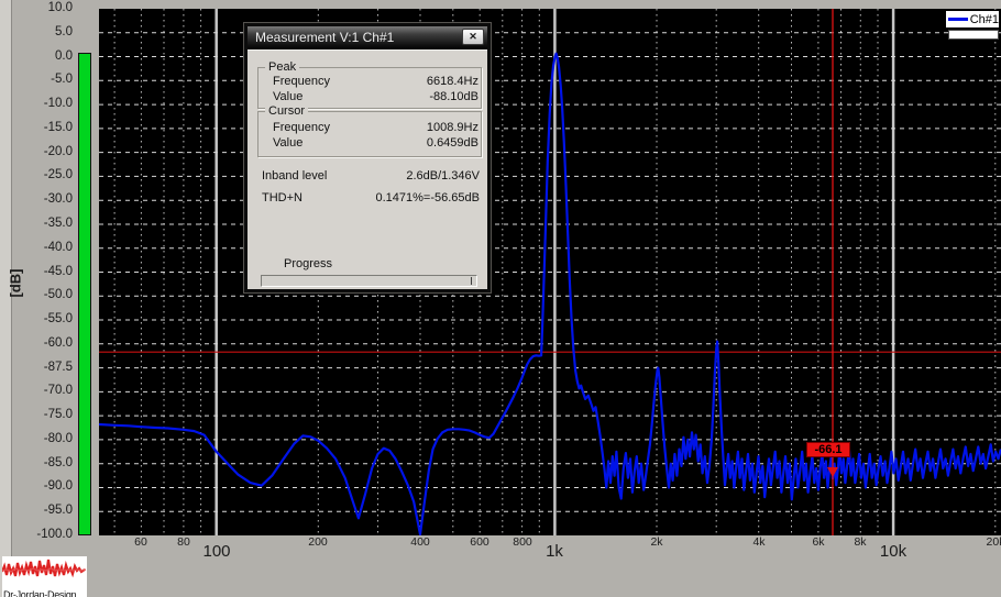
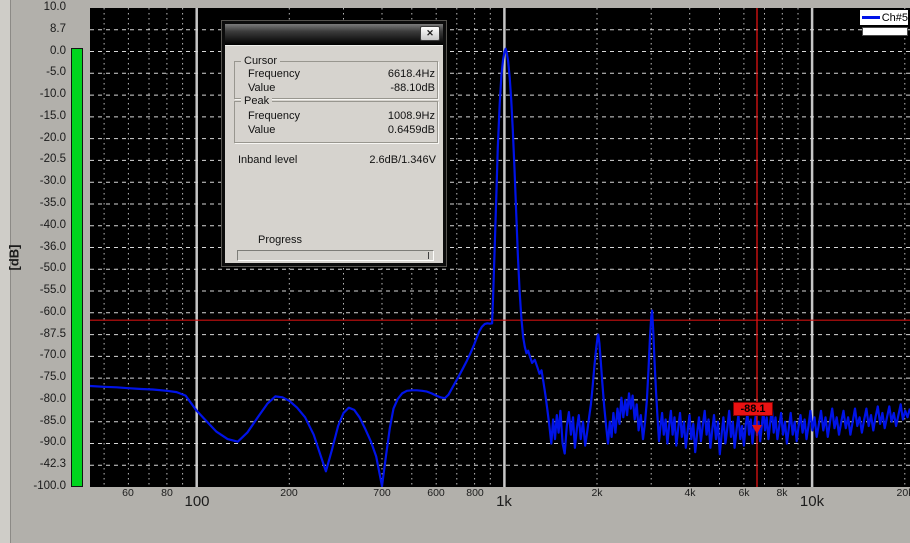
  10.0
- 5.0
+ 8.7
  0.0
  -5.0
  -10.0
  -15.0
  -20.0
- -25.0
+ -20.5
  -30.0
  -35.0
  -40.0
- -45.0
+ -36.0
  -50.0
  -55.0
  -60.0
  -87.5
  -70.0
  -75.0
  -80.0
  -85.0
  -90.0
- -95.0
+ -42.3
  -100.0
- -66.1
+ -88.1
- Ch#1
+ Ch#5
  60
  80
  100
  200
- 400
+ 700
  600
  800
  1k
  2k
  4k
  6k
  8k
  10k
- Dr-Jordan-Design
- Measurement V:1 Ch#1
  ✕
- Peak
+ Cursor
  Frequency
  6618.4Hz
  Value
  -88.10dB
- Cursor
+ Peak
  Frequency
  1008.9Hz
  Value
  0.6459dB
  Inband level
  2.6dB/1.346V
- THD+N
- 0.1471%=-56.65dB
  Progress
